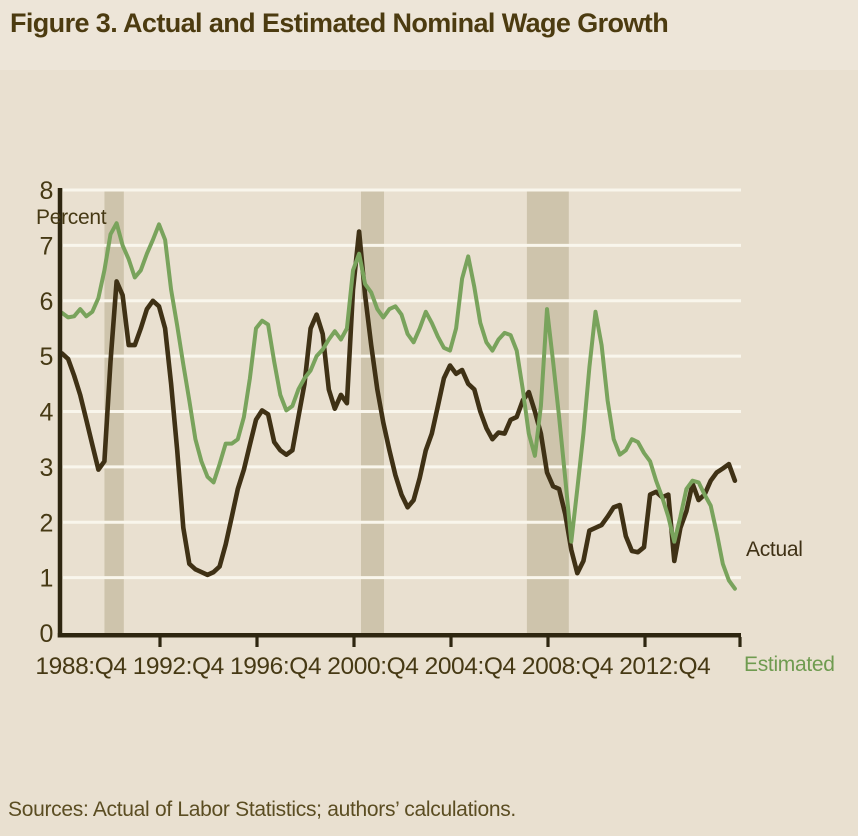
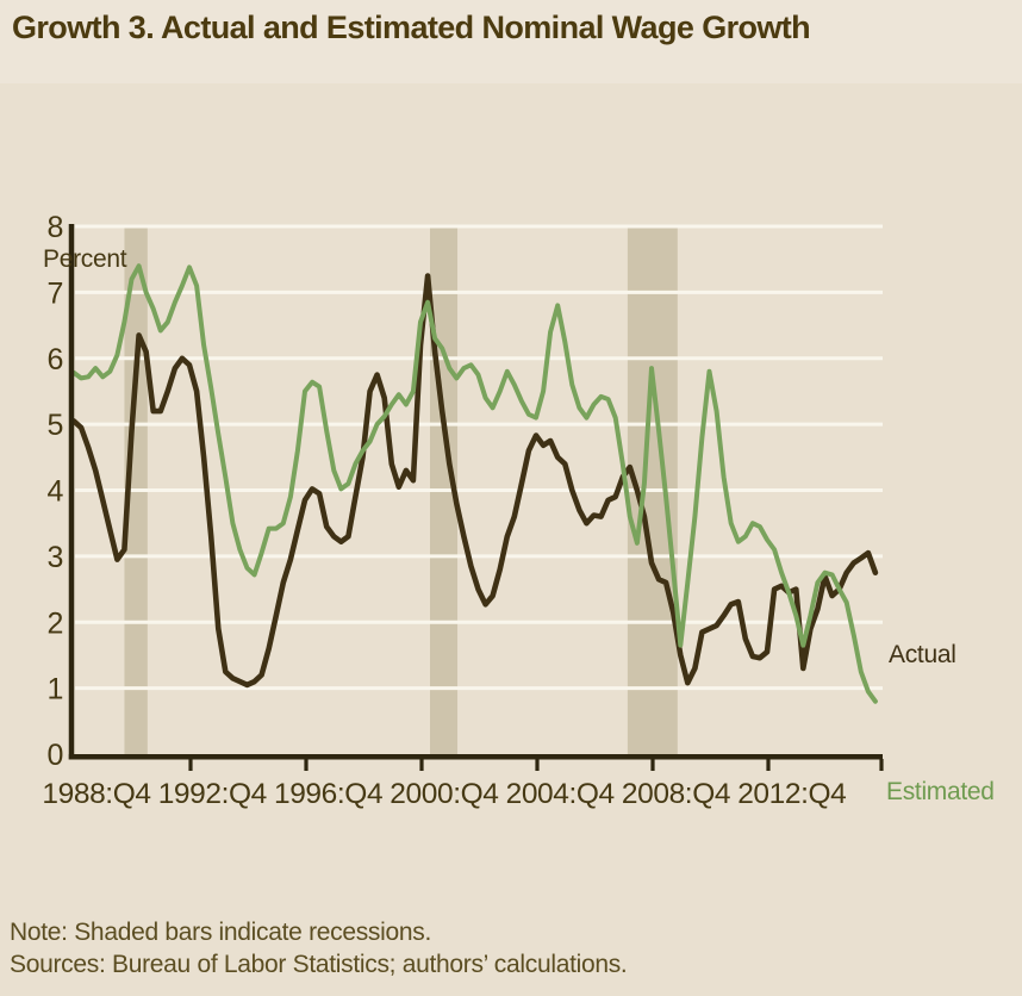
- Figure 3. Actual and Estimated Nominal Wage Growth
+ Growth 3. Actual and Estimated Nominal Wage Growth
  0
  1
  2
  3
  4
  5
  6
  7
  8
  1988:Q4
  1992:Q4
  1996:Q4
  2000:Q4
  2004:Q4
  2008:Q4
  2012:Q4
  Percent
  Actual
  Estimated
+ Note: Shaded bars indicate recessions.
- Sources: Actual of Labor Statistics; authors’ calculations.
+ Sources: Bureau of Labor Statistics; authors’ calculations.
